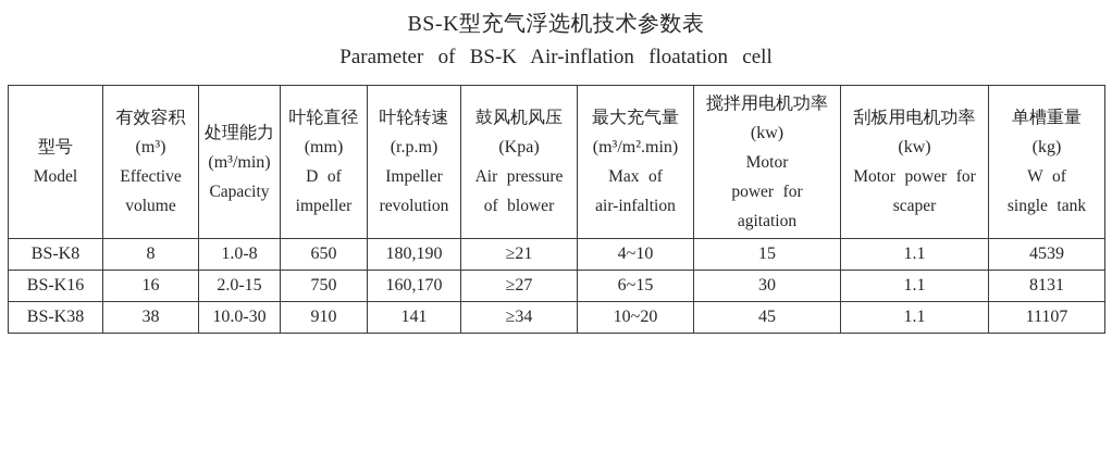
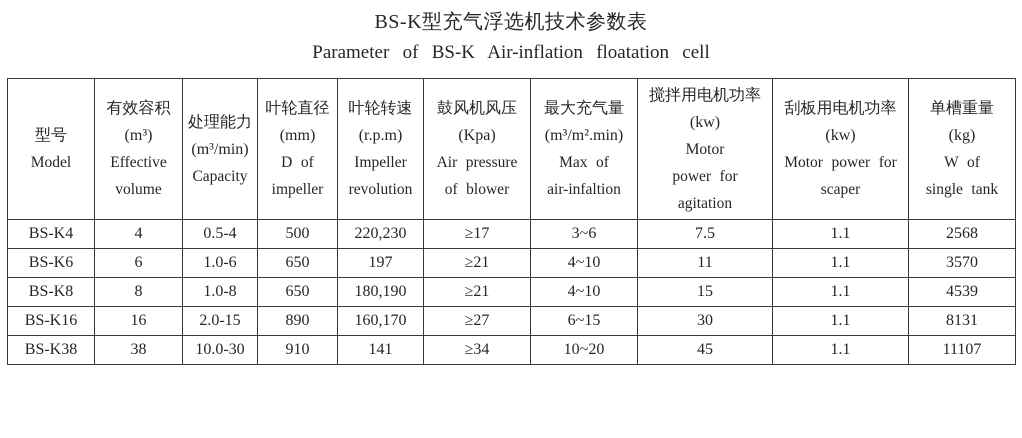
  BS-K型充气浮选机技术参数表
  Parameter of BS-K Air-inflation floatation cell
  型号 Model	有效容积 (m³) Effective volume	处理能力 (m³/min) Capacity	叶轮直径 (mm) D of impeller	叶轮转速 (r.p.m) Impeller revolution	鼓风机风压 (Kpa) Air pressure of blower	最大充气量 (m³/m².min) Max of air-infaltion	搅拌用电机功率 (kw) Motor power for agitation	刮板用电机功率 (kw) Motor power for scaper	单槽重量 (kg) W of single tank
+ BS-K4	4	0.5-4	500	220,230	≥17	3~6	7.5	1.1	2568
+ BS-K6	6	1.0-6	650	197	≥21	4~10	11	1.1	3570
  BS-K8	8	1.0-8	650	180,190	≥21	4~10	15	1.1	4539
- BS-K16	16	2.0-15	750	160,170	≥27	6~15	30	1.1	8131
+ BS-K16	16	2.0-15	890	160,170	≥27	6~15	30	1.1	8131
  BS-K38	38	10.0-30	910	141	≥34	10~20	45	1.1	11107
